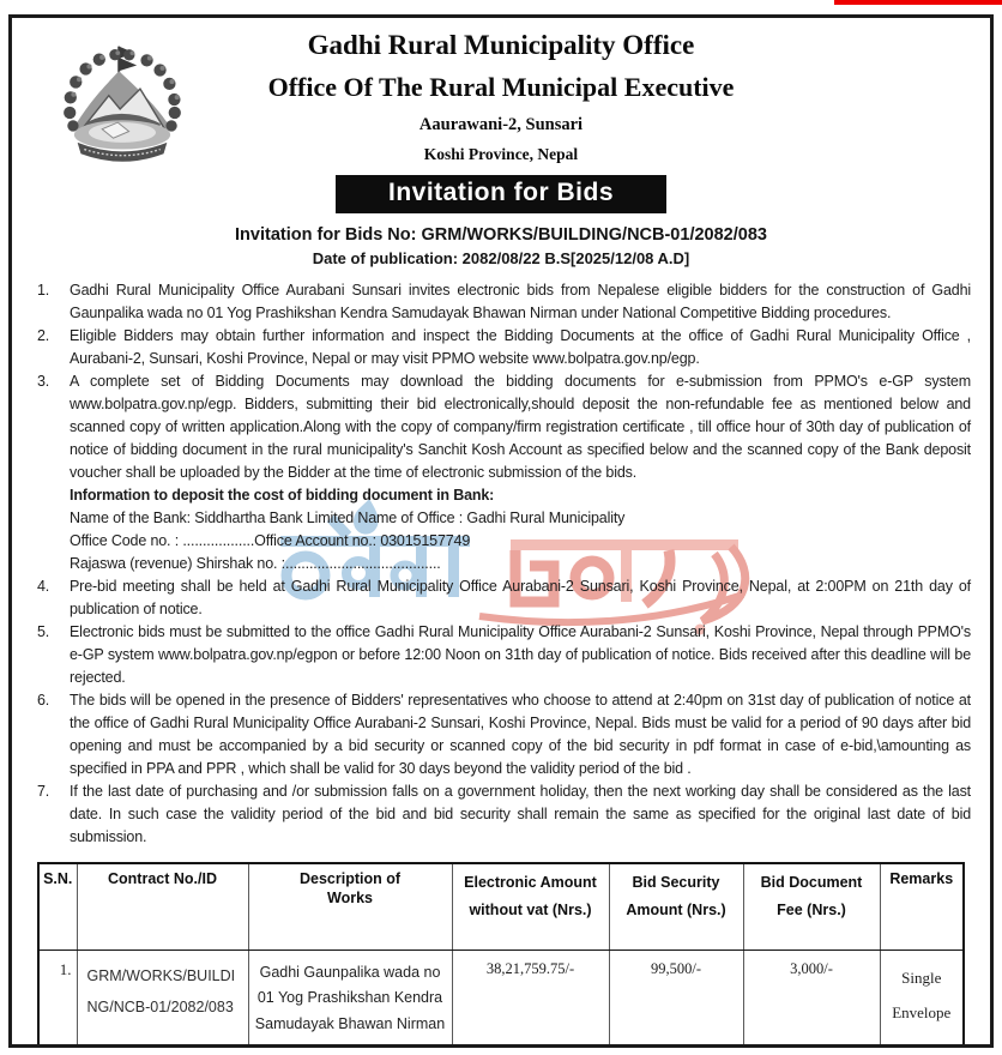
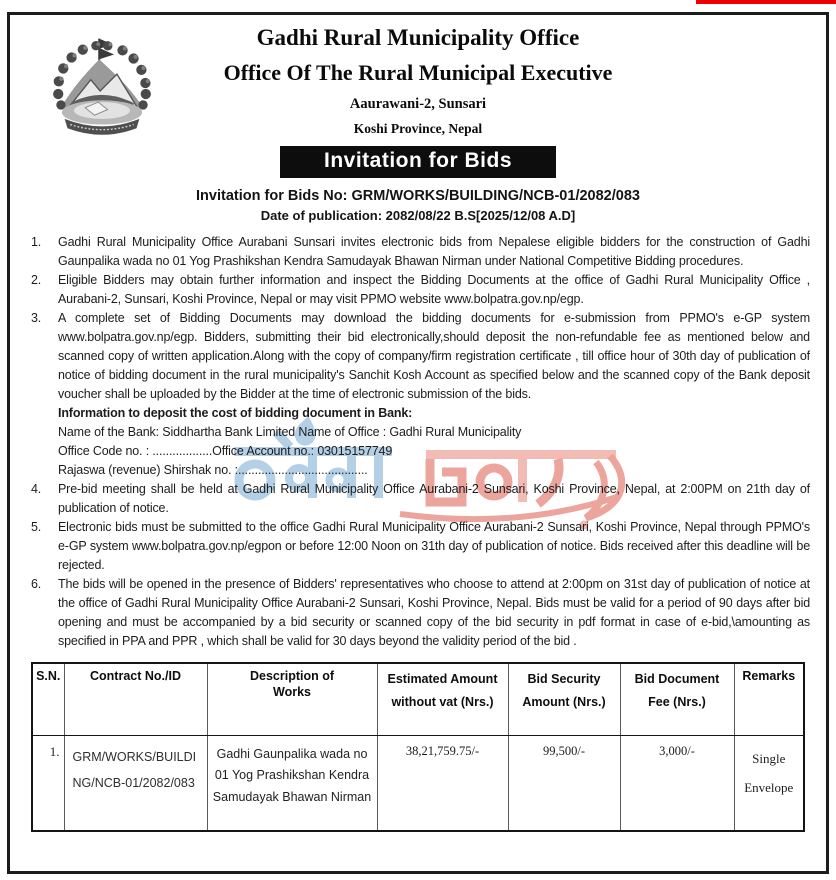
  Gadhi Rural Municipality Office
  Office Of The Rural Municipal Executive
  Aaurawani-2, Sunsari
  Koshi Province, Nepal
  Invitation for Bids
  Invitation for Bids No: GRM/WORKS/BUILDING/NCB-01/2082/083
  Date of publication: 2082/08/22 B.S[2025/12/08 A.D]
  1.
  Gadhi Rural Municipality Office Aurabani Sunsari invites electronic bids from Nepalese eligible bidders for the construction of Gadhi Gaunpalika wada no 01 Yog Prashikshan Kendra Samudayak Bhawan Nirman under National Competitive Bidding procedures.
  2.
  Eligible Bidders may obtain further information and inspect the Bidding Documents at the office of Gadhi Rural Municipality Office , Aurabani-2, Sunsari, Koshi Province, Nepal or may visit PPMO website www.bolpatra.gov.np/egp.
  3.
  A complete set of Bidding Documents may download the bidding documents for e-submission from PPMO's e-GP system www.bolpatra.gov.np/egp. Bidders, submitting their bid electronically,should deposit the non-refundable fee as mentioned below and scanned copy of written application.Along with the copy of company/firm registration certificate , till office hour of 30th day of publication of notice of bidding document in the rural municipality's Sanchit Kosh Account as specified below and the scanned copy of the Bank deposit voucher shall be uploaded by the Bidder at the time of electronic submission of the bids.
  Information to deposit the cost of bidding document in Bank:
  Name of the Bank: Siddhartha Bank Limited Name of Office : Gadhi Rural Municipality
  Office Code no. : ..................Office Account no.: 03015157749
  Rajaswa (revenue) Shirshak no. :.......................................
  4.
  Pre-bid meeting shall be held at Gadhi Rural Municipality Office Aurabani-2 Sunsari, Koshi Province, Nepal, at 2:00PM on 21th day of publication of notice.
  5.
  Electronic bids must be submitted to the office Gadhi Rural Municipality Office Aurabani-2 Sunsari, Koshi Province, Nepal through PPMO's e-GP system www.bolpatra.gov.np/egpon or before 12:00 Noon on 31th day of publication of notice. Bids received after this deadline will be rejected.
  6.
- The bids will be opened in the presence of Bidders' representatives who choose to attend at 2:40pm on 31st day of publication of notice at the office of Gadhi Rural Municipality Office Aurabani-2 Sunsari, Koshi Province, Nepal. Bids must be valid for a period of 90 days after bid opening and must be accompanied by a bid security or scanned copy of the bid security in pdf format in case of e-bid,\amounting as specified in PPA and PPR , which shall be valid for 30 days beyond the validity period of the bid .
+ The bids will be opened in the presence of Bidders' representatives who choose to attend at 2:00pm on 31st day of publication of notice at the office of Gadhi Rural Municipality Office Aurabani-2 Sunsari, Koshi Province, Nepal. Bids must be valid for a period of 90 days after bid opening and must be accompanied by a bid security or scanned copy of the bid security in pdf format in case of e-bid,\amounting as specified in PPA and PPR , which shall be valid for 30 days beyond the validity period of the bid .
- 7.
- If the last date of purchasing and /or submission falls on a government holiday, then the next working day shall be considered as the last date. In such case the validity period of the bid and bid security shall remain the same as specified for the original last date of bid submission.
- S.N.	Contract No./ID	Description of Works	Electronic Amount without vat (Nrs.)	Bid Security Amount (Nrs.)	Bid Document Fee (Nrs.)	Remarks
+ S.N.	Contract No./ID	Description of Works	Estimated Amount without vat (Nrs.)	Bid Security Amount (Nrs.)	Bid Document Fee (Nrs.)	Remarks
  1.	GRM/WORKS/BUILDING/NCB-01/2082/083	Gadhi Gaunpalika wada no 01 Yog Prashikshan Kendra Samudayak Bhawan Nirman	38,21,759.75/-	99,500/-	3,000/-	Single Envelope
